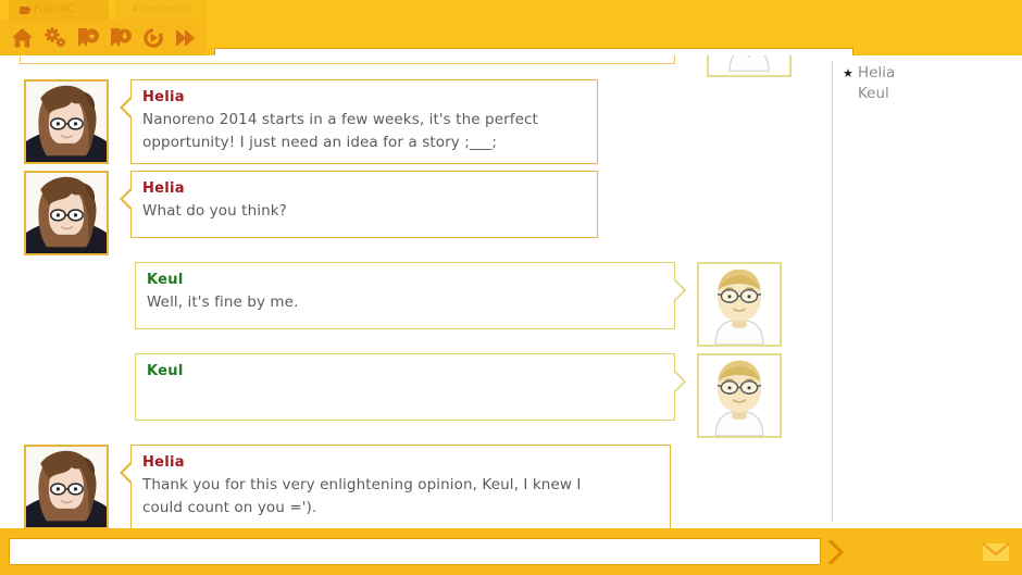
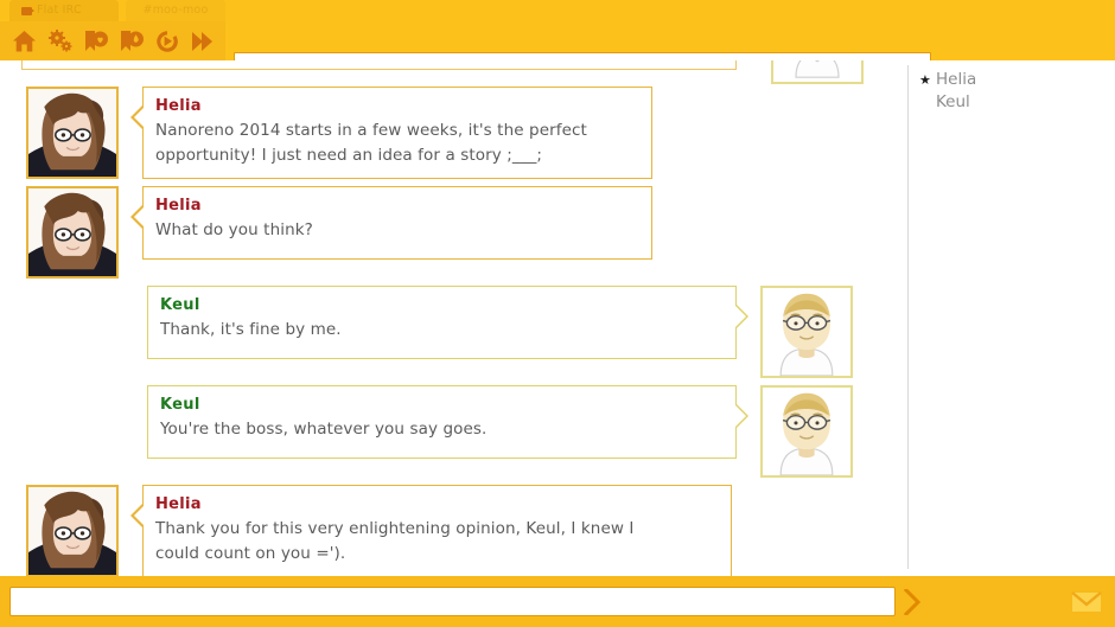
  Helia
  Nanoreno 2014 starts in a few weeks, it's the perfect
  opportunity! I just need an idea for a story ;___;
  Helia
  What do you think?
  Keul
- Well, it's fine by me.
+ Thank, it's fine by me.
  Keul
+ You're the boss, whatever you say goes.
  Helia
  Thank you for this very enlightening opinion, Keul, I knew I
  could count on you =').
  ★
  Helia
  Keul
